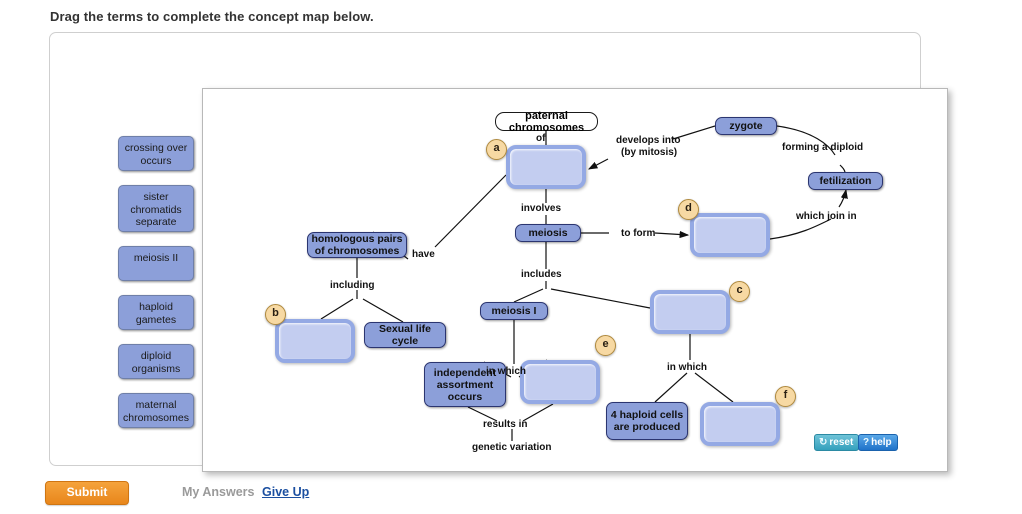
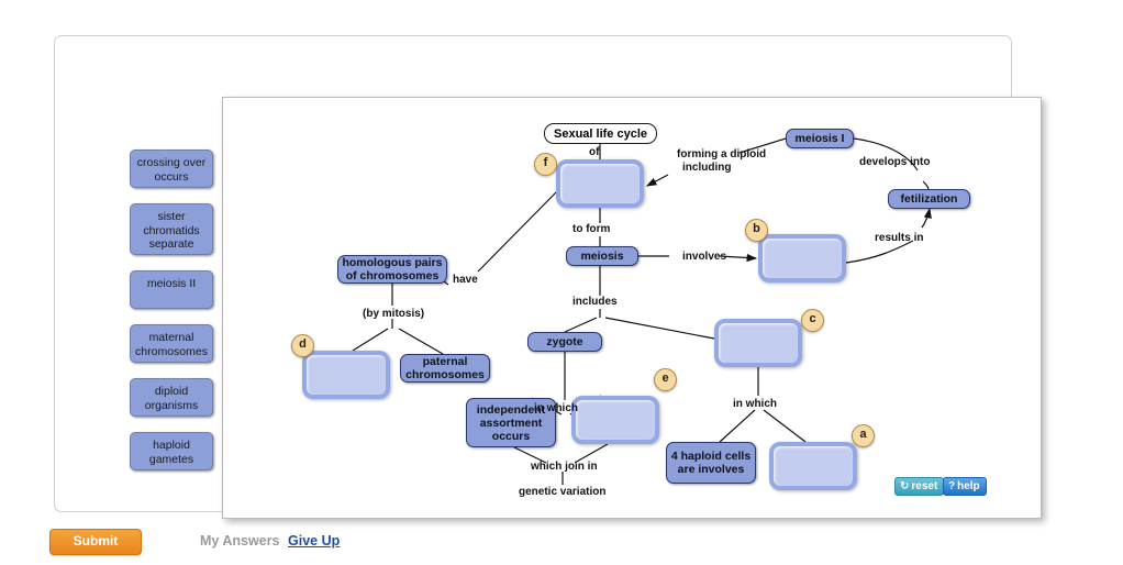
- Drag the terms to complete the concept map below.
  crossing over occurs
  sister chromatids separate
  meiosis II
- haploid gametes
+ maternal chromosomes
  diploid organisms
- maternal chromosomes
+ haploid gametes
- paternal chromosomes
+ Sexual life cycle
  meiosis
- zygote
+ meiosis I
  fetilization
  homologous pairs of chromosomes
- Sexual life cycle
+ paternal chromosomes
- meiosis I
+ zygote
  independent assortment occurs
- 4 haploid cells are produced
+ 4 haploid cells are involves
  of
- involves
+ to form
  includes
  have
- including
+ (by mitosis)
- develops into
+ forming a diploid
- (by mitosis)
+ including
- forming a diploid
+ develops into
- which join in
+ results in
- to form
+ involves
  in which
  in which
- results in
+ which join in
  genetic variation
- a
+ f
- d
+ b
  c
- b
+ d
  e
- f
+ a
  ↻ reset
  ? help
  Submit
  My Answers
  Give Up
